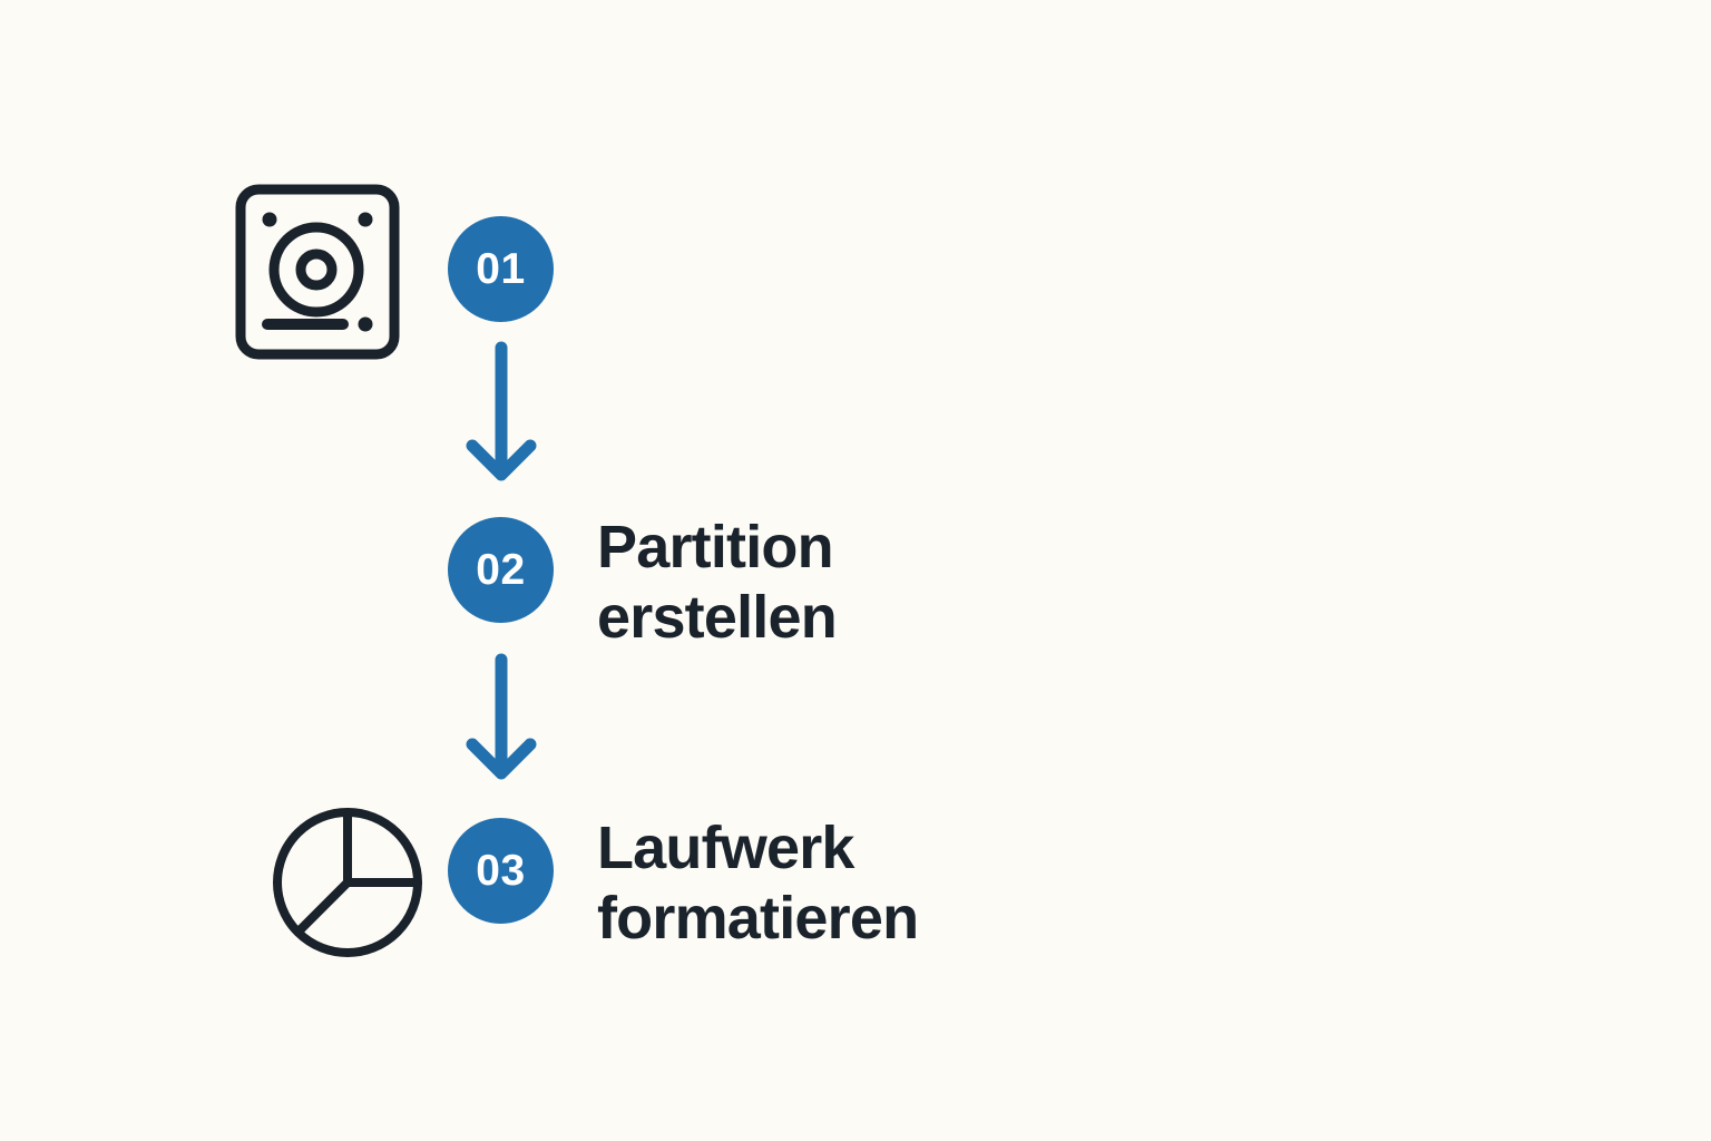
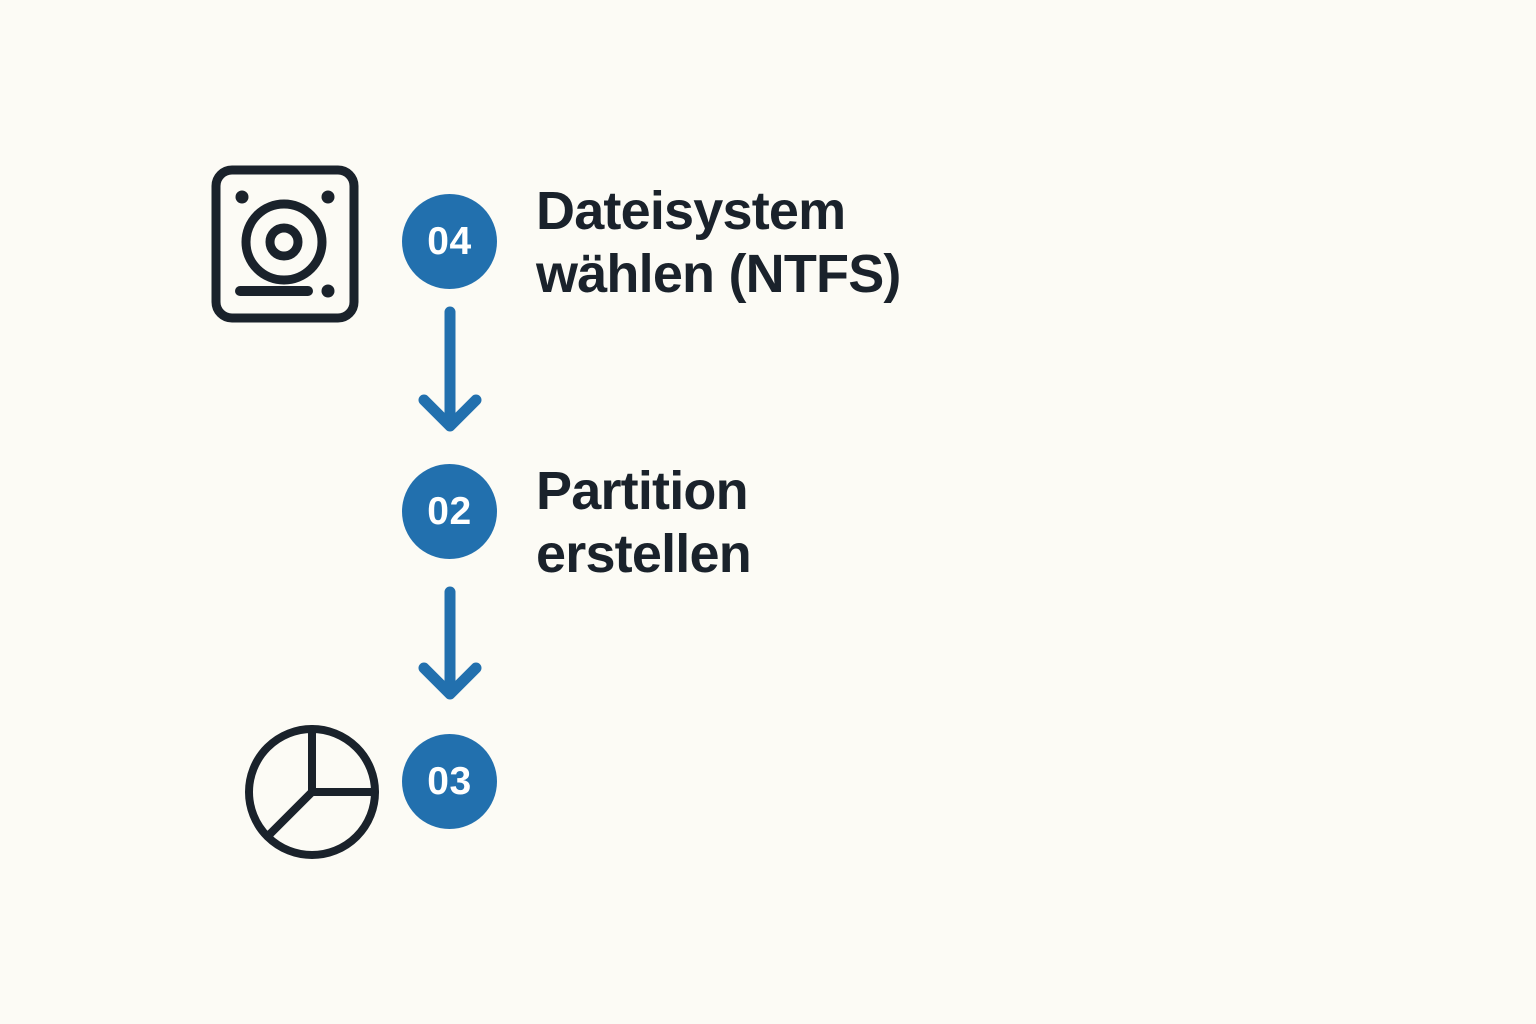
- 01
+ 04
+ Dateisystem
+ wählen (NTFS)
  02
  Partition
  erstellen
  03
- Laufwerk
- formatieren
